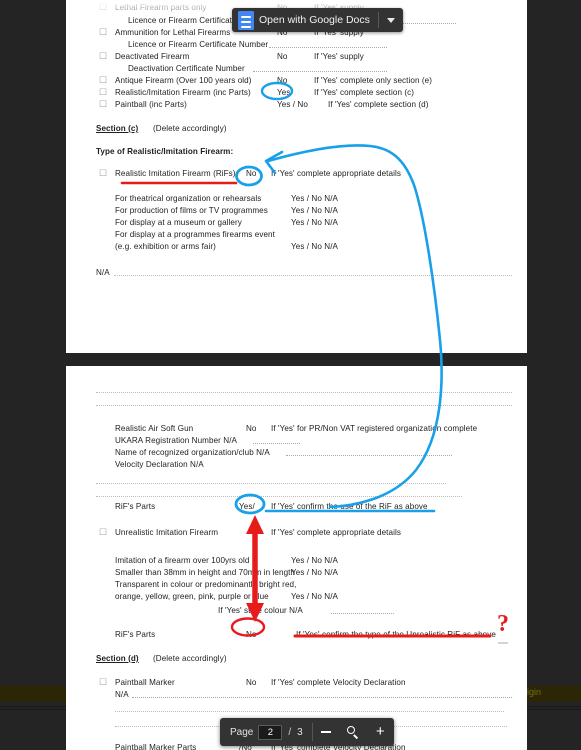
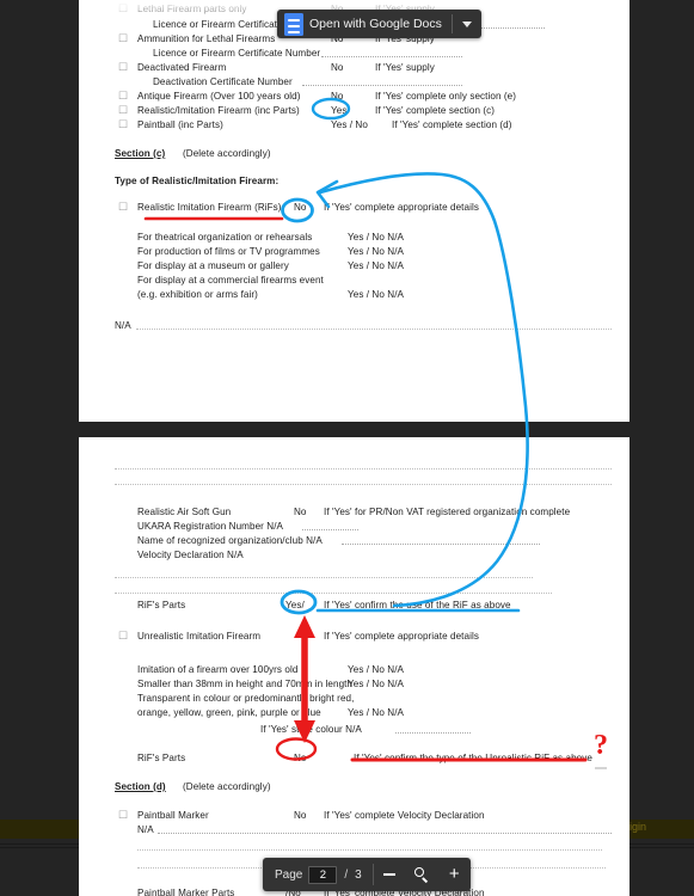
  Licence or Firearm Certificat
  ☐
  Ammunition for Lethal Firearms
  No
  If 'Yes' supply
  Licence or Firearm Certificate Number
  ☐
  Deactivated Firearm
  No
  If 'Yes' supply
  Deactivation Certificate Number
  ☐
  Antique Firearm (Over 100 years old)
  No
  If 'Yes' complete only section (e)
  ☐
  Realistic/Imitation Firearm (inc Parts)
  Yes
  If 'Yes' complete section (c)
  ☐
  Paintball (inc Parts)
  Yes / No
  If 'Yes' complete section (d)
  Section (c)
  (Delete accordingly)
  Type of Realistic/Imitation Firearm:
  ☐
  Realistic Imitation Firearm (RiFs)
  No
  I 'Yes' complete appropriate details
  For theatrical organization or rehearsals
  Yes / No N/A
  For production of films or TV programmes
  Yes / No N/A
  For display at a museum or gallery
  Yes / No N/A
- For display at a programmes firearms event
+ For display at a commercial firearms event
  (e.g. exhibition or arms fair)
  Yes / No N/A
  N/A
  Realistic Air Soft Gun
  No
  If 'Yes' for PR/Non VAT registered organizatin complete
  UKARA Registration Number N/A
  Name of recognized organization/club N/A
  Velocity Declaration N/A
  RiF's Parts
  Yes/
  If 'Yes' confirm te of the RiF as above
  ☐
  Unrealistic Imitation Firearm
  If 'Yes' complete appropriate details
  Imitation of a firearm over 100yrs old
  Yes / No N/A
  Smaller than 38mm in height and 70mm in length
  Yes / No N/A
  Transparent in colour or predominantl bright red,
  orange, yellow, green, pink, purple orlue
  Yes / No N/A
  If 'Yes' st colour N/A
  RiF's Parts
  Section (d)
  (Delete accordingly)
  ☐
  Paintball Marker
  No
  If 'Yes' complete Velocity Declaration
  N/A
  Paintball Marker Parts
  /No
  If 'Yes' complete Velocity Declaration
  ?
  Open with Google Docs
  Page
  2
  /
  3
  +
